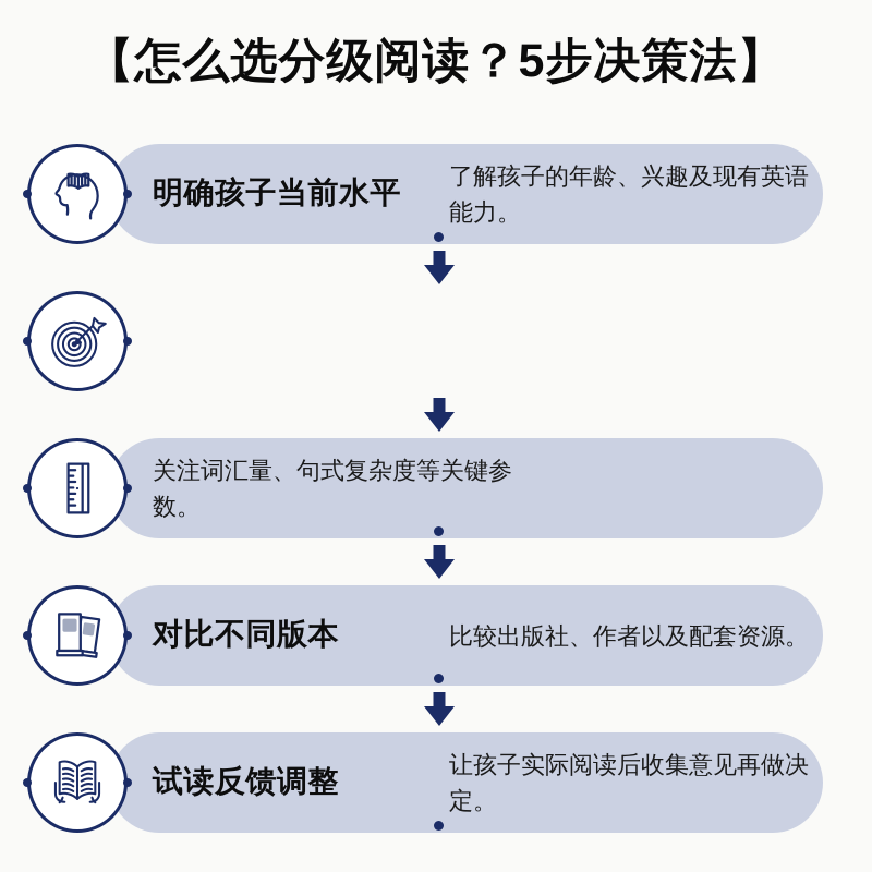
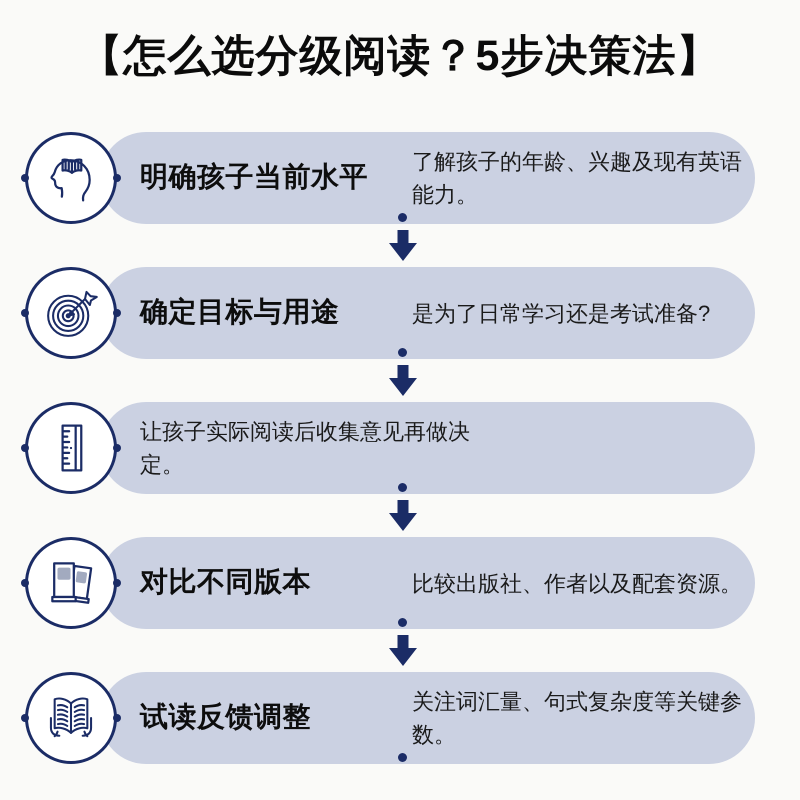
  【怎么选分级阅读？5步决策法】
  明确孩子当前水平
  了解孩子的年龄、兴趣及现有英语能力。
+ 确定目标与用途
+ 是为了日常学习还是考试准备?
- 关注词汇量、句式复杂度等关键参数。
+ 让孩子实际阅读后收集意见再做决定。
  对比不同版本
  比较出版社、作者以及配套资源。
  试读反馈调整
- 让孩子实际阅读后收集意见再做决定。
+ 关注词汇量、句式复杂度等关键参数。
